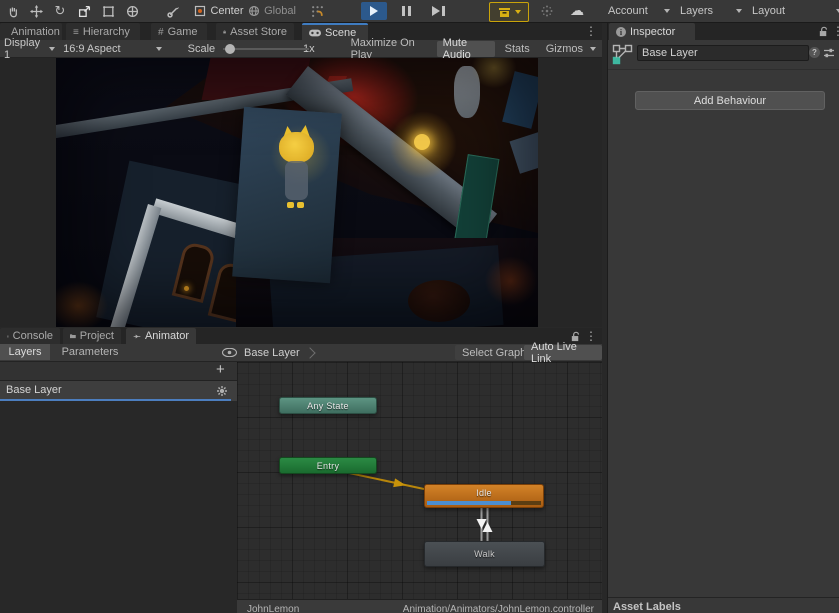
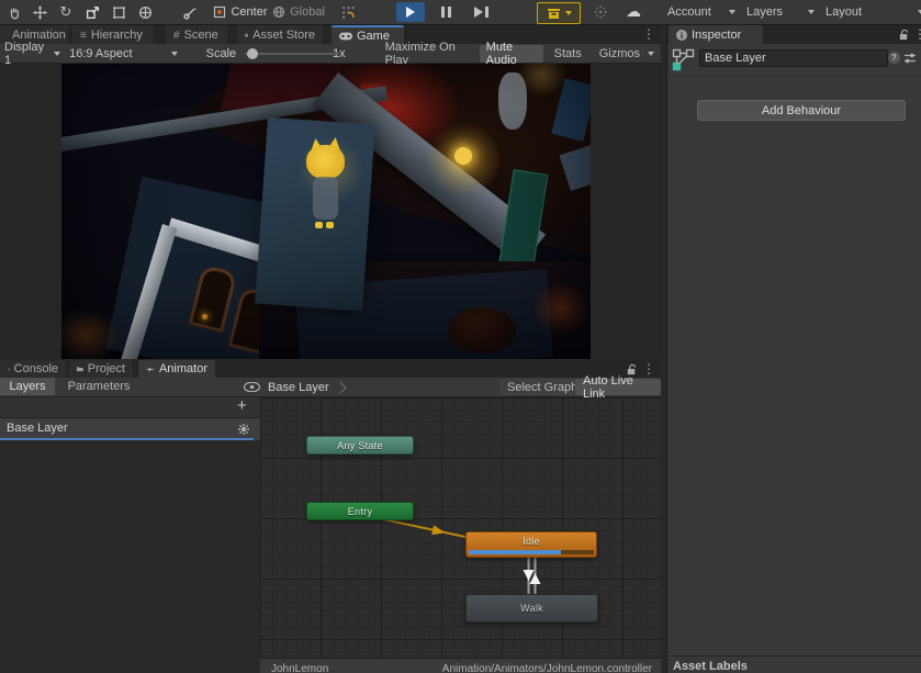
  ↻
  Center
  Global
  ☁
  Account
  Layers
  Layout
  Animation
  ≡
  Hierarchy
  #
- Game
+ Scene
  Asset Store
- Scene
+ Game
  ⋮
  Display 1
  16:9 Aspect
  Scale
  Maximize On Play
  Mute Audio
  Stats
  Gizmos
  Console
  Project
  Animator
  ⋮
  Layers
  Parameters
  Base Layer
  Select Grap
  Auto Live Link
  +
  Base Layer
  Any State
  Entry
  Idle
  Walk
  JohnLemon
  Animation/Animators/JohnLemon.controller
  i
  Inspector
  ⋮
  Base Layer
  ?
  Add Behaviour
  Asset Labels
